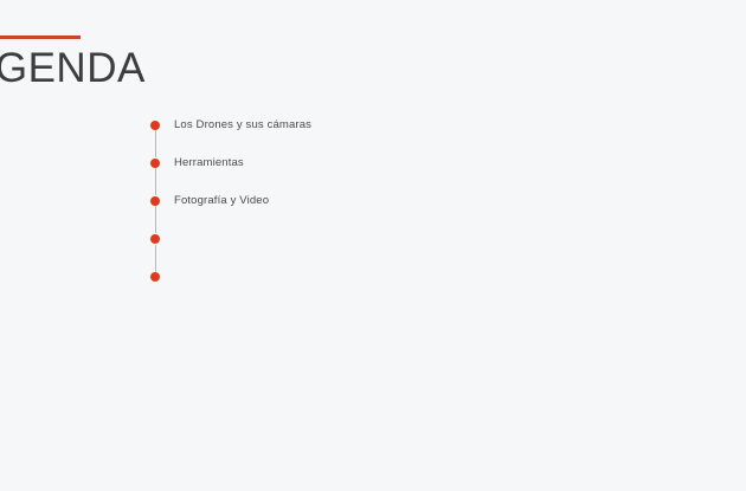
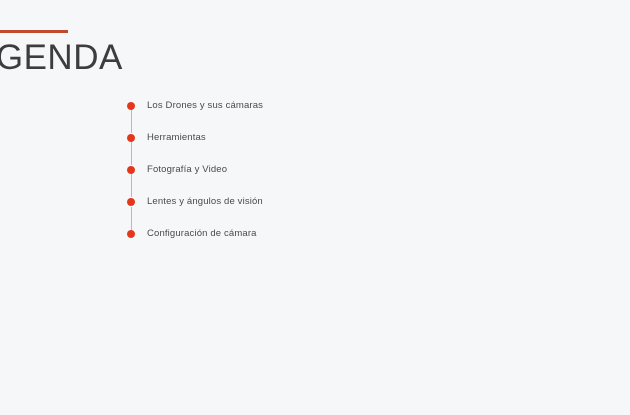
  GENDA
  Los Drones y sus cámaras
  Herramientas
  Fotografía y Video
+ Lentes y ángulos de visión
+ Configuración de cámara
